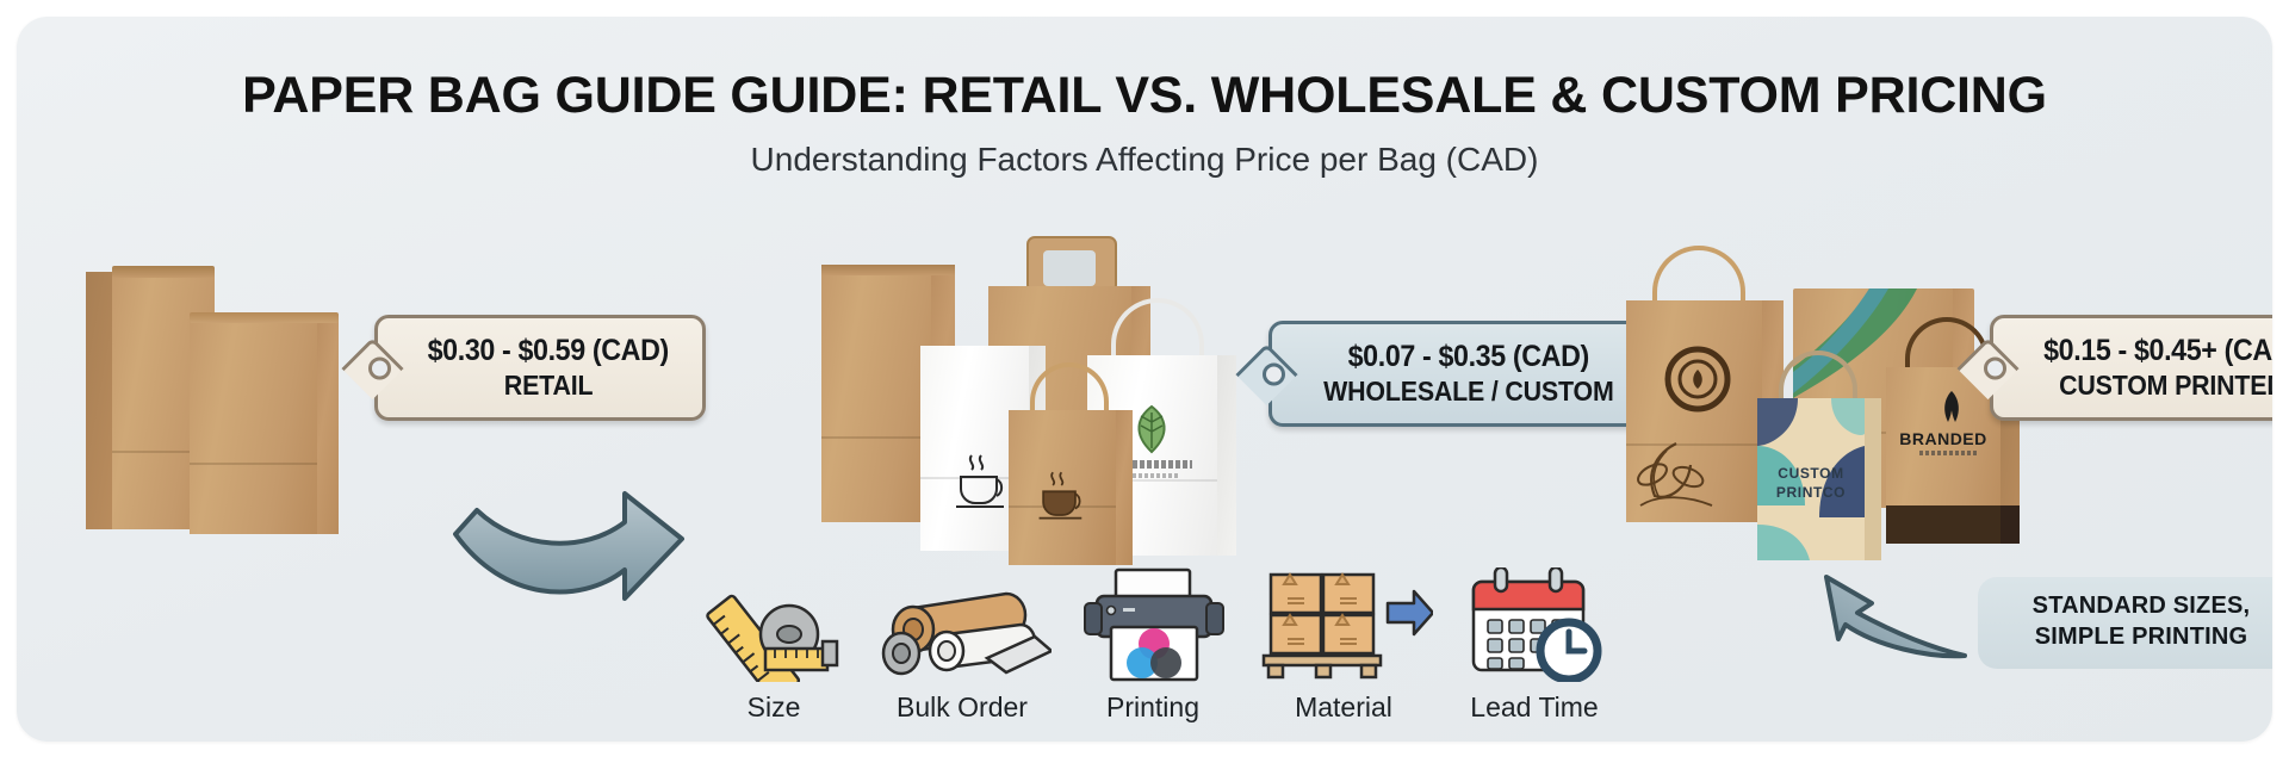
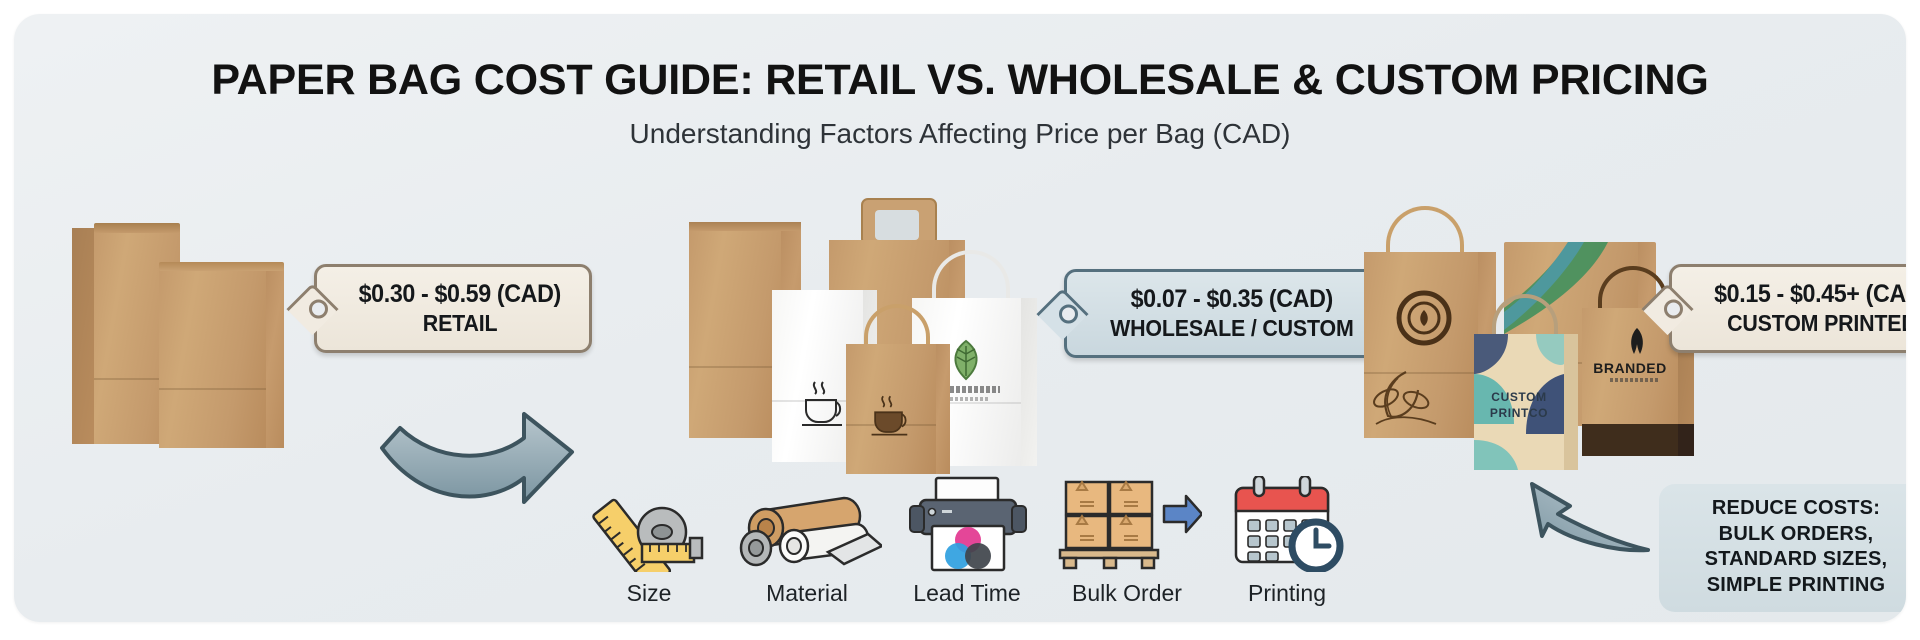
- PAPER BAG GUIDE GUIDE: RETAIL VS. WHOLESALE & CUSTOM PRICING
+ PAPER BAG COST GUIDE: RETAIL VS. WHOLESALE & CUSTOM PRICING
  Understanding Factors Affecting Price per Bag (CAD)
  $0.30 - $0.59 (CAD)
  RETAIL
  $0.07 - $0.35 (CAD)
  WHOLESALE / CUSTOM
  BRANDED
  CUSTOM
  PRINTCO
  $0.15 - $0.45+ (CA
  CUSTOM PRINTE
  Size
- Bulk Order
+ Material
- Printing
+ Lead Time
- Material
+ Bulk Order
- Lead Time
+ Printing
+ REDUCE COSTS:
+ BULK ORDERS,
  STANDARD SIZES,
  SIMPLE PRINTING
